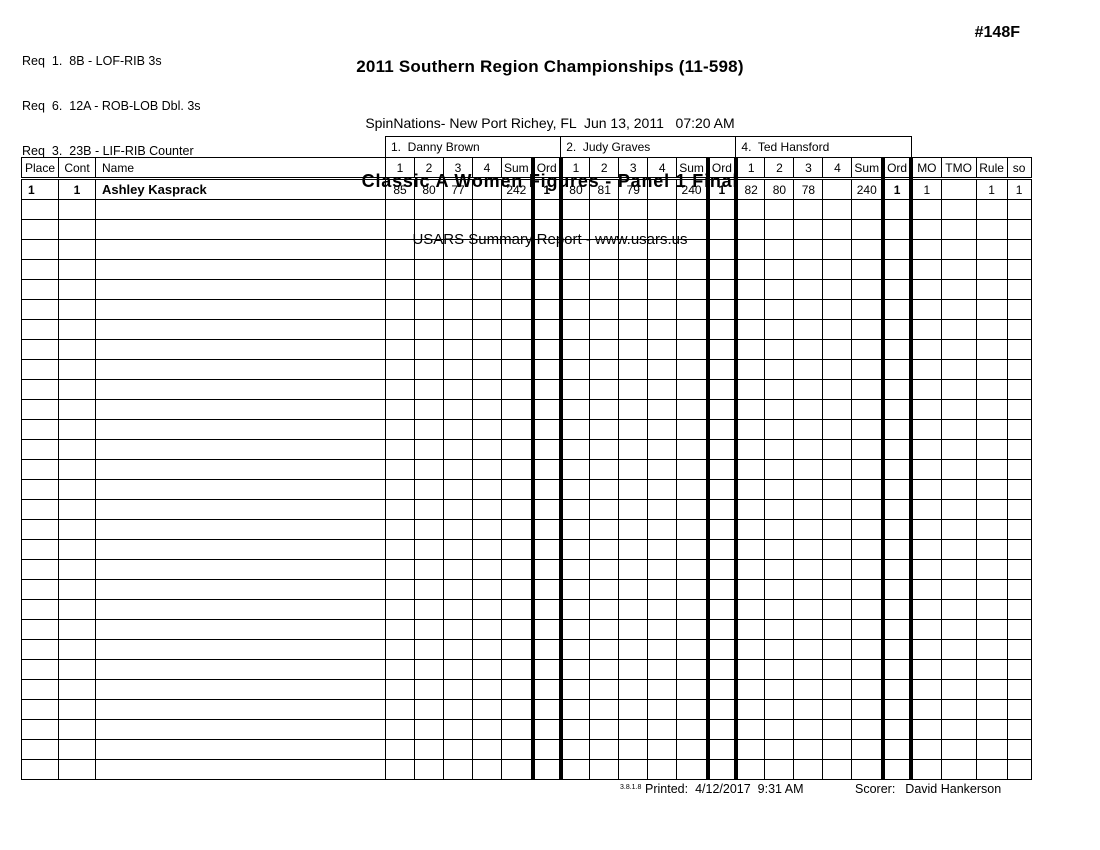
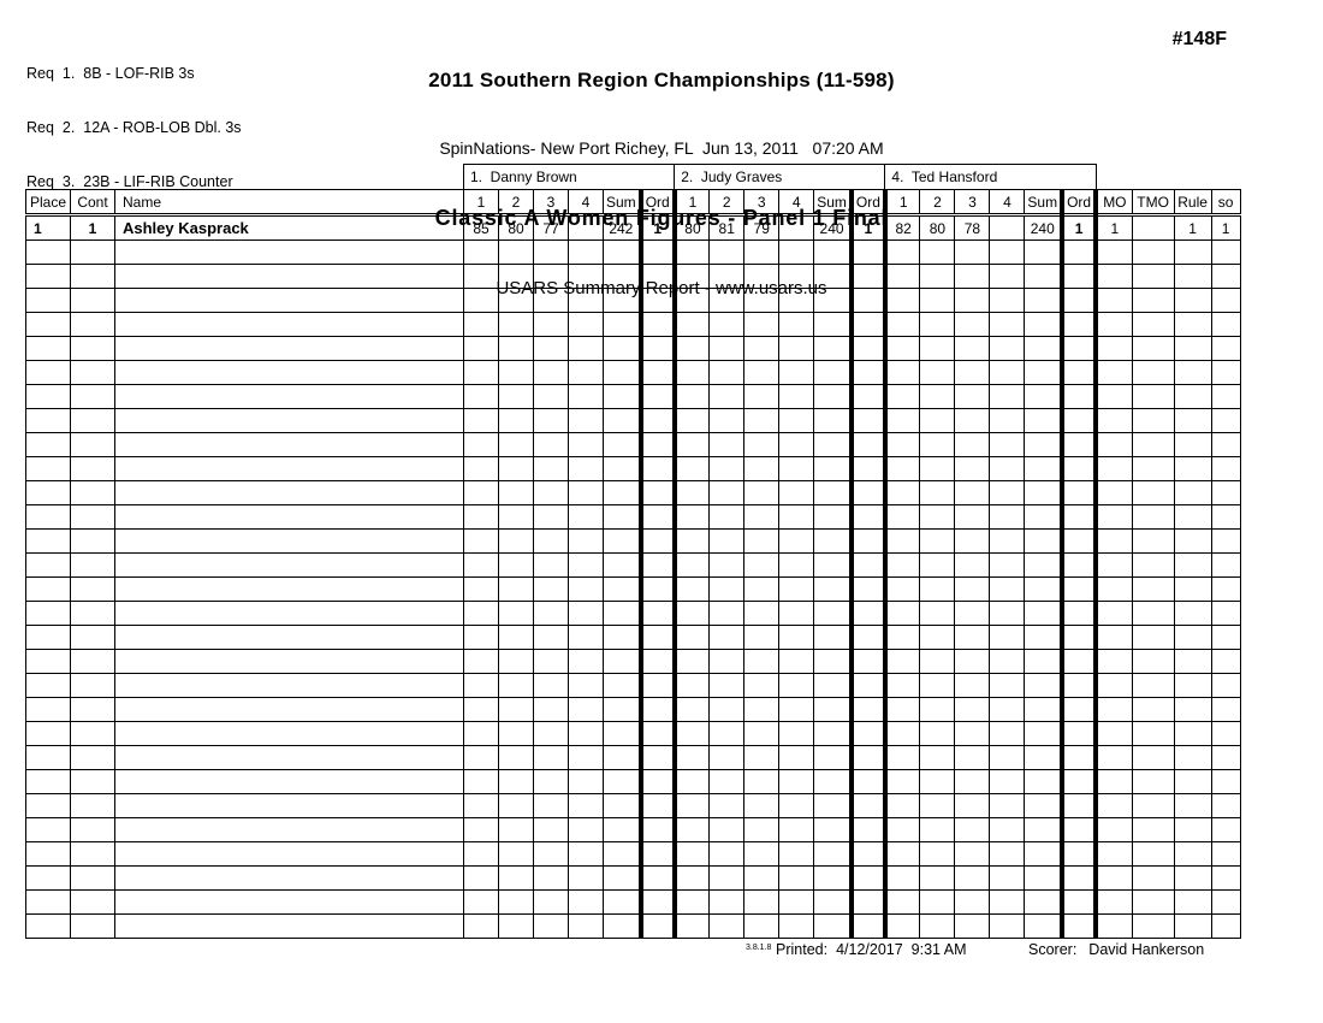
  Req 1. 8B - LOF-RIB 3s
- Req 6. 12A - ROB-LOB Dbl. 3s
+ Req 2. 12A - ROB-LOB Dbl. 3s
  Req 3. 23B - LIF-RIB Counter
  2011 Southern Region Championships (11-598)
  SpinNations- New Port Richey, FL Jun 13, 2011 07:20 AM
  Classic A Women Figures - Panel 1 Final
  USARS Summary Report - www.usars.us
  #148F
  	1. Danny Brown	2. Judy Graves	4. Ted Hansford
  Place	Cont	Name	1	2	3	4	Sum	Ord	1	2	3	4	Sum	Ord	1	2	3	4	Sum	Ord	MO	TMO	Rule	so
  1	1	Ashley Kasprack	85	80	77		242	1	80	81	79		240	1	82	80	78		240	1	1		1	1
  Printed: 4/12/2017 9:31 AM
  Scorer: David Hankerson
